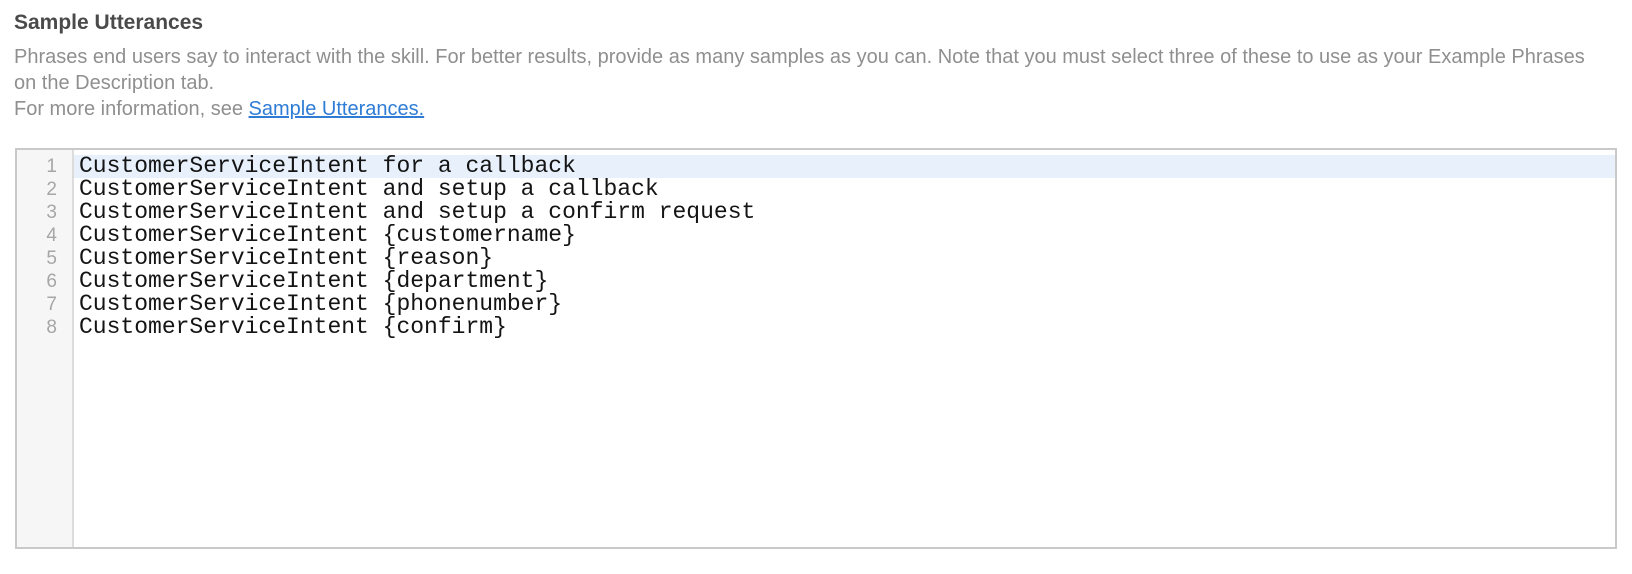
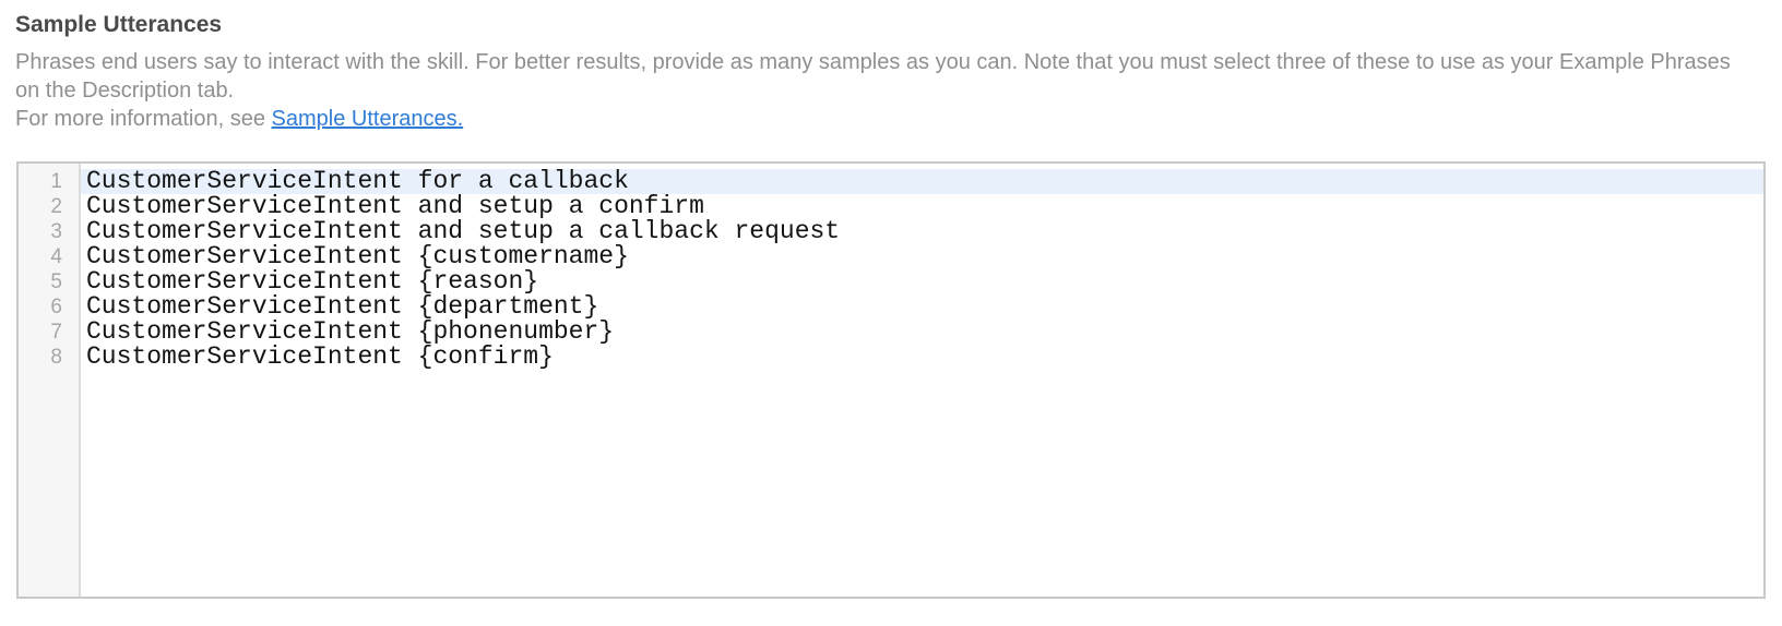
  Sample Utterances
  Phrases end users say to interact with the skill. For better results, provide as many samples as you can. Note that you must select three of these to use as your Example Phrases on the Description tab.
  For more information, see Sample Utterances.
  1
  2
  3
  4
  5
  6
  7
  8
  CustomerServiceIntent for a callback
- CustomerServiceIntent and setup a callback
+ CustomerServiceIntent and setup a confirm
- CustomerServiceIntent and setup a confirm request
+ CustomerServiceIntent and setup a callback request
  CustomerServiceIntent {customername}
  CustomerServiceIntent {reason}
  CustomerServiceIntent {department}
  CustomerServiceIntent {phonenumber}
  CustomerServiceIntent {confirm}
